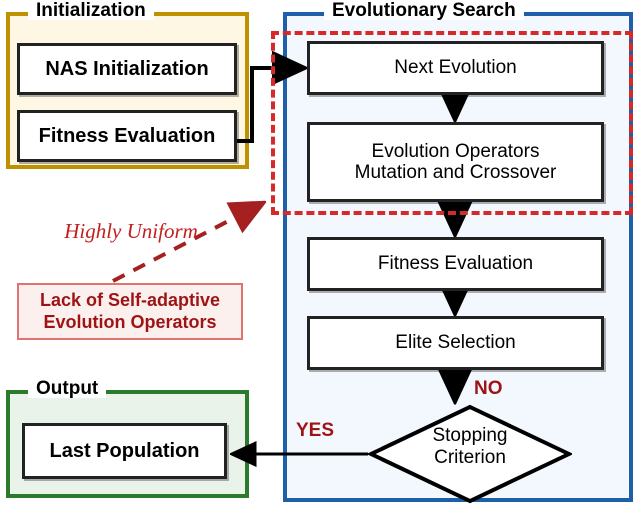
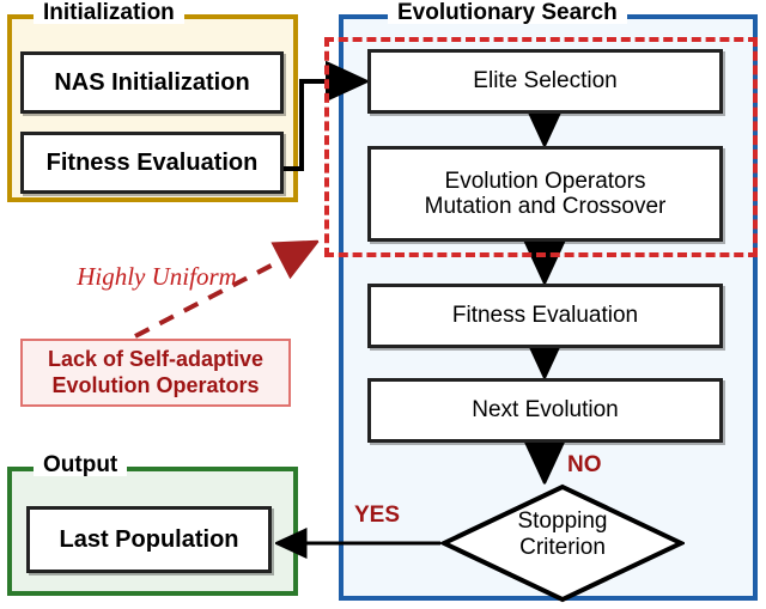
  Initialization
  Evolutionary Search
  Output
  NAS Initialization
  Fitness Evaluation
- Next Evolution
+ Elite Selection
  Evolution Operators
  Mutation and Crossover
  Fitness Evaluation
- Elite Selection
+ Next Evolution
  Stopping
  Criterion
  NO
  YES
  Last Population
  Highly Uniform
  Lack of Self-adaptive
  Evolution Operators
